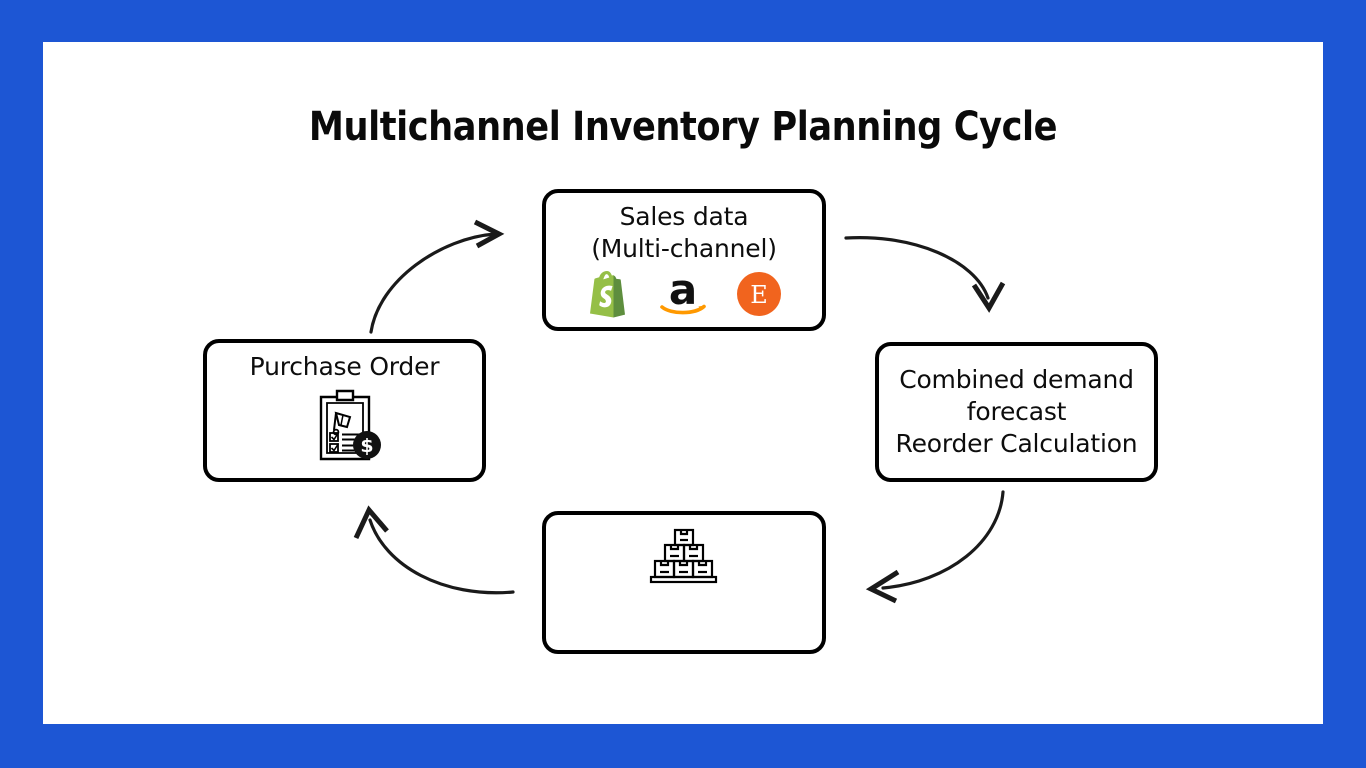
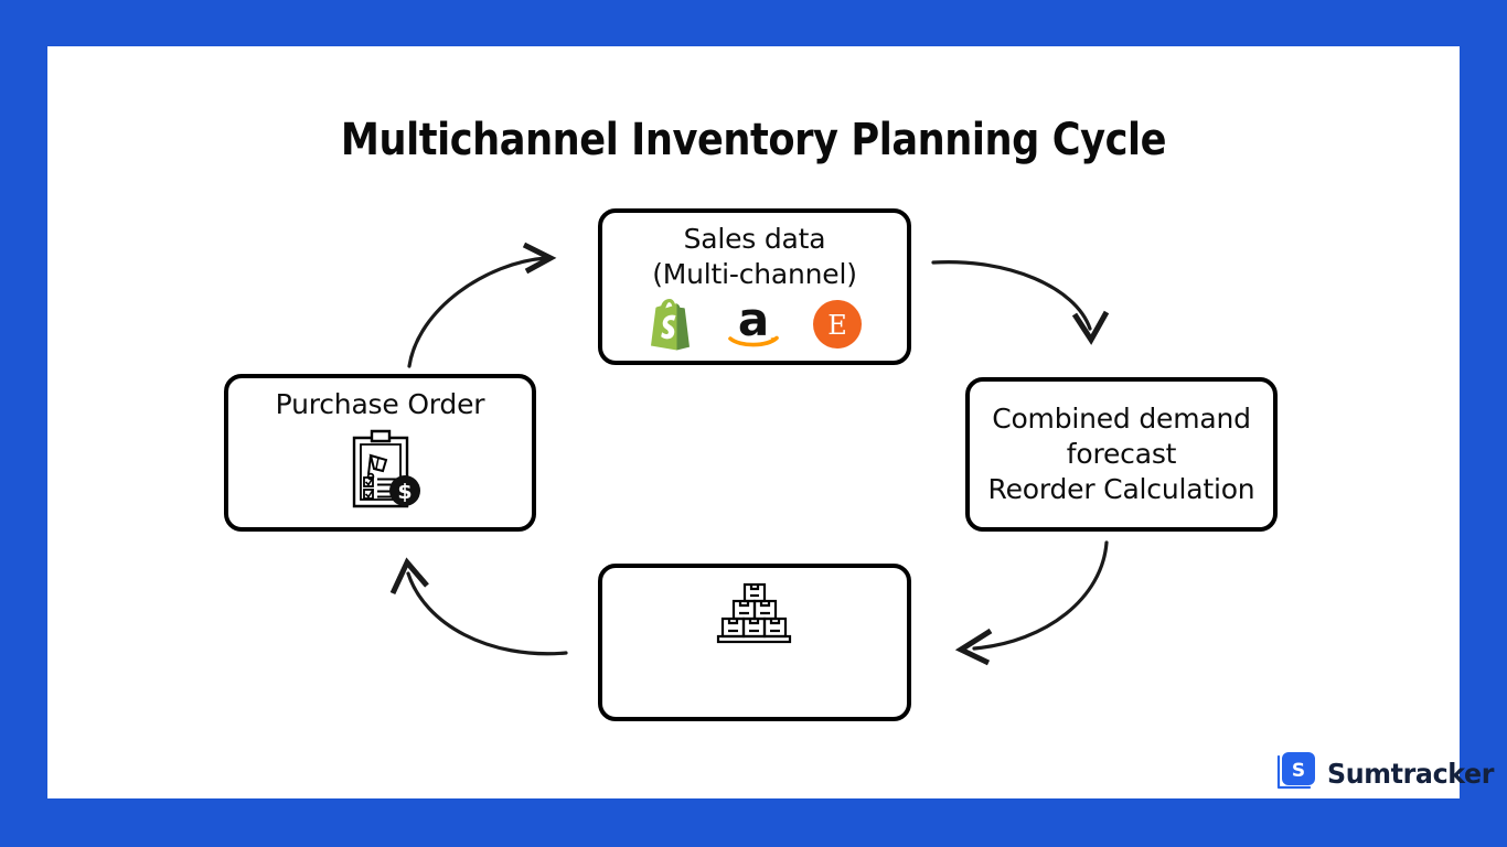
  Multichannel Inventory Planning Cycle
  Sales data
  (Multi-channel)
  a
  E
  Combined demand
  forecast
  Reorder Calculation
  Purchase Order
  $
+ S
+ Sumtracker
